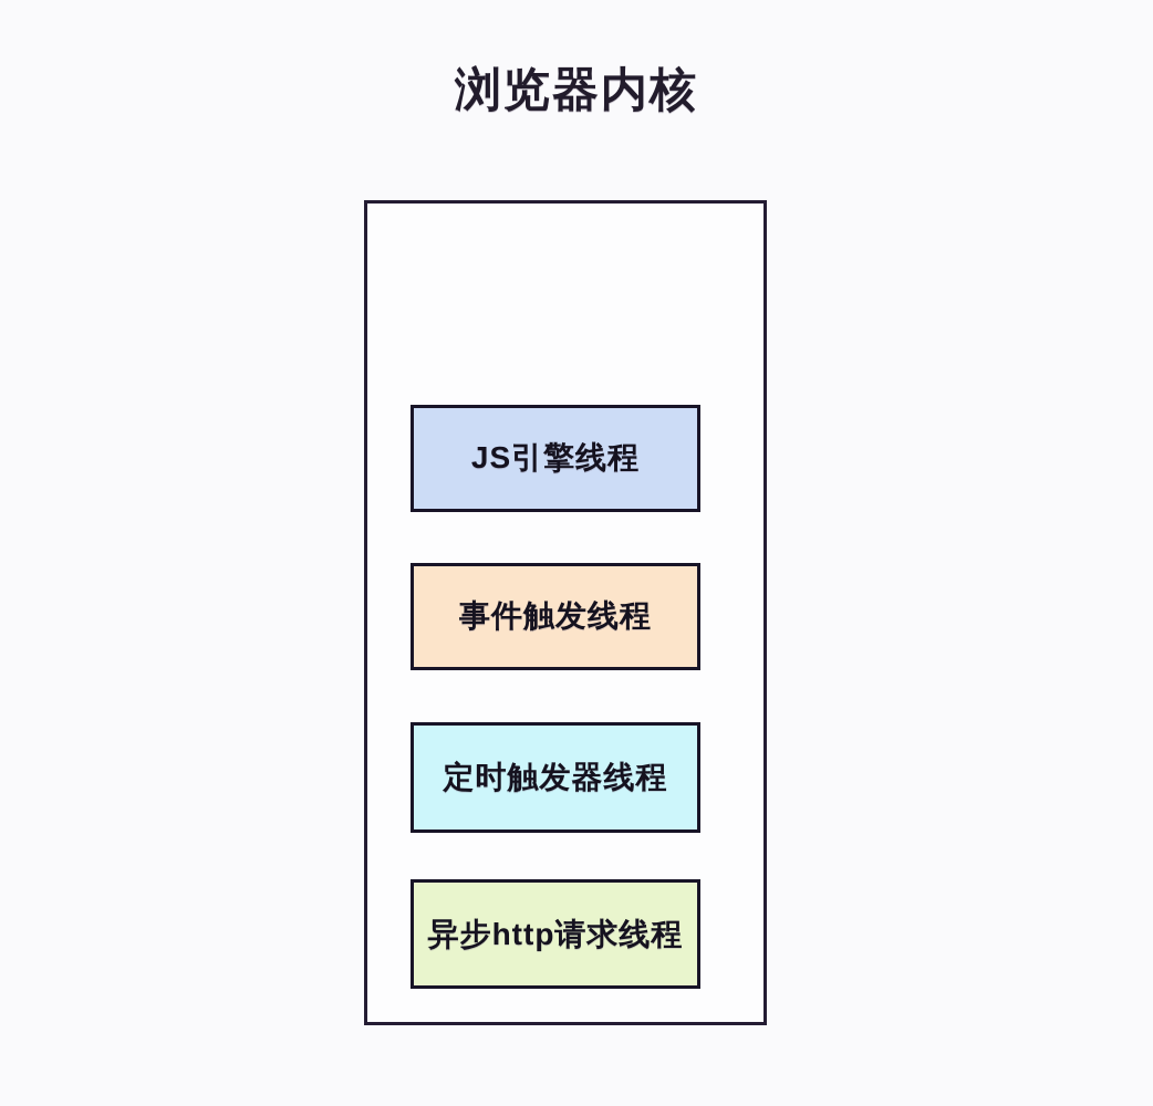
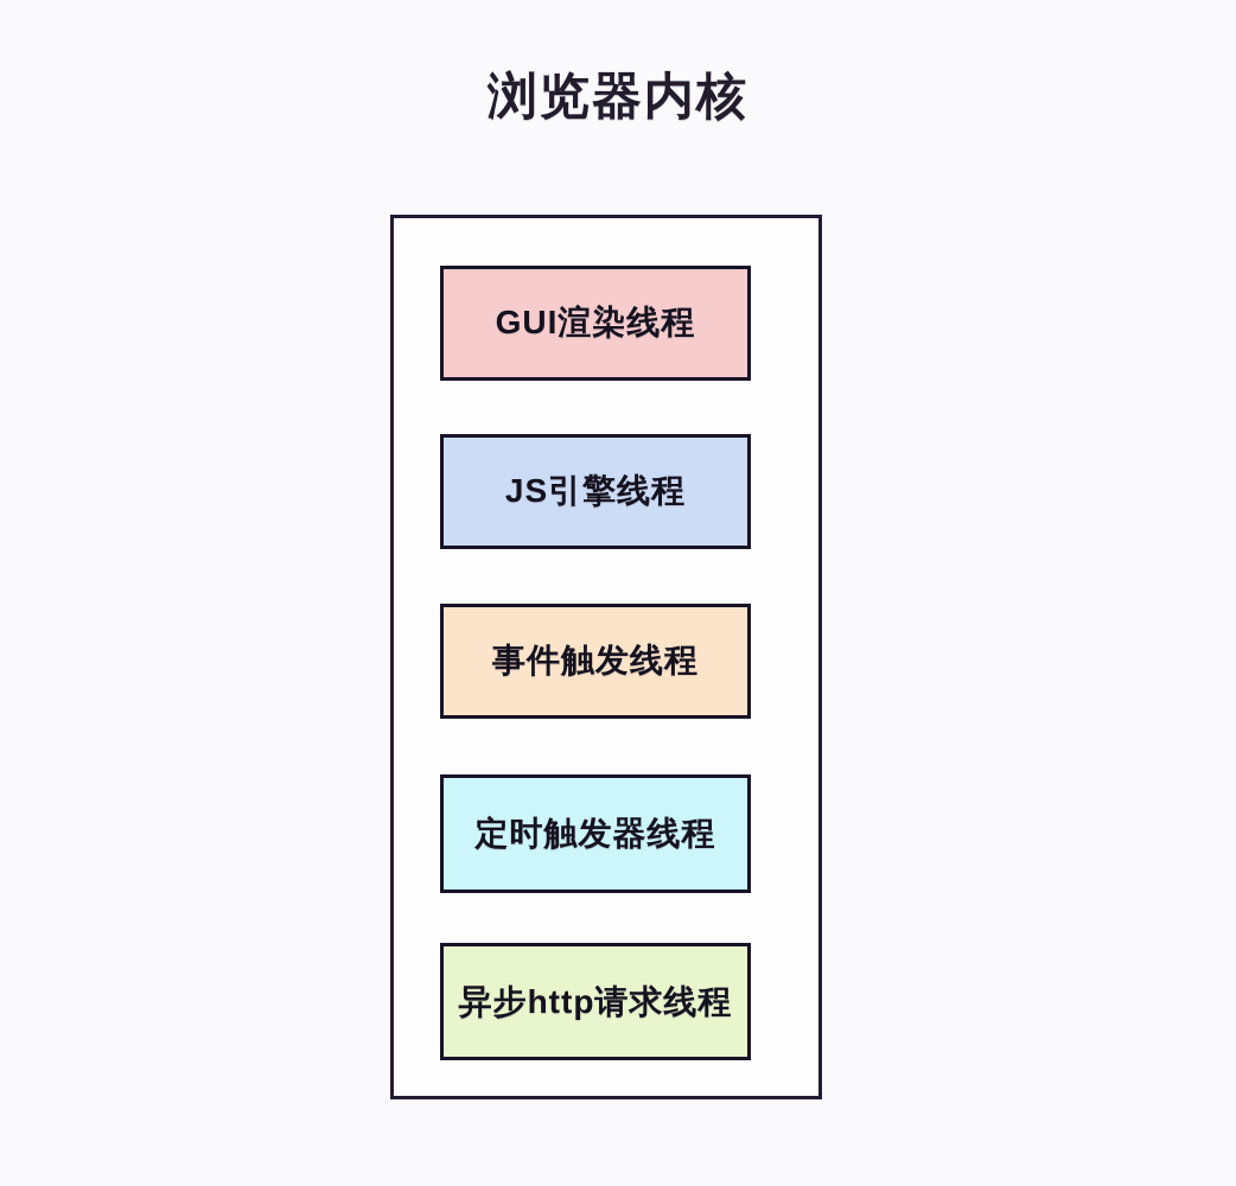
  浏览器内核
+ GUI渲染线程
  JS引擎线程
  事件触发线程
  定时触发器线程
  异步http请求线程
